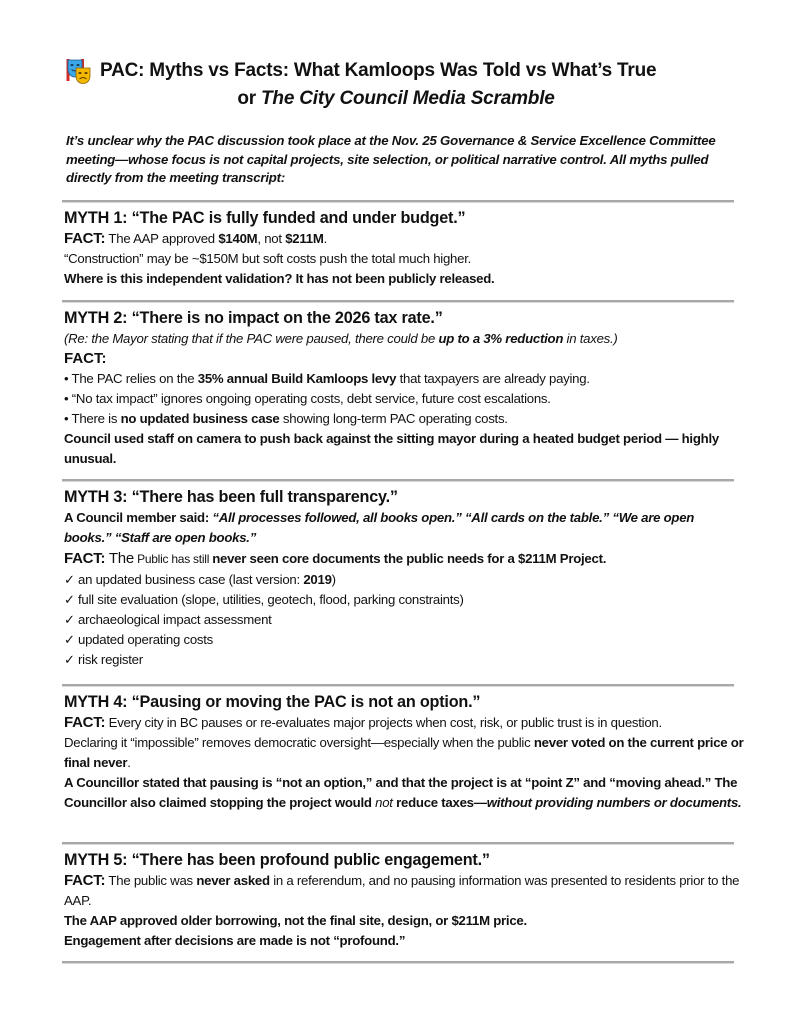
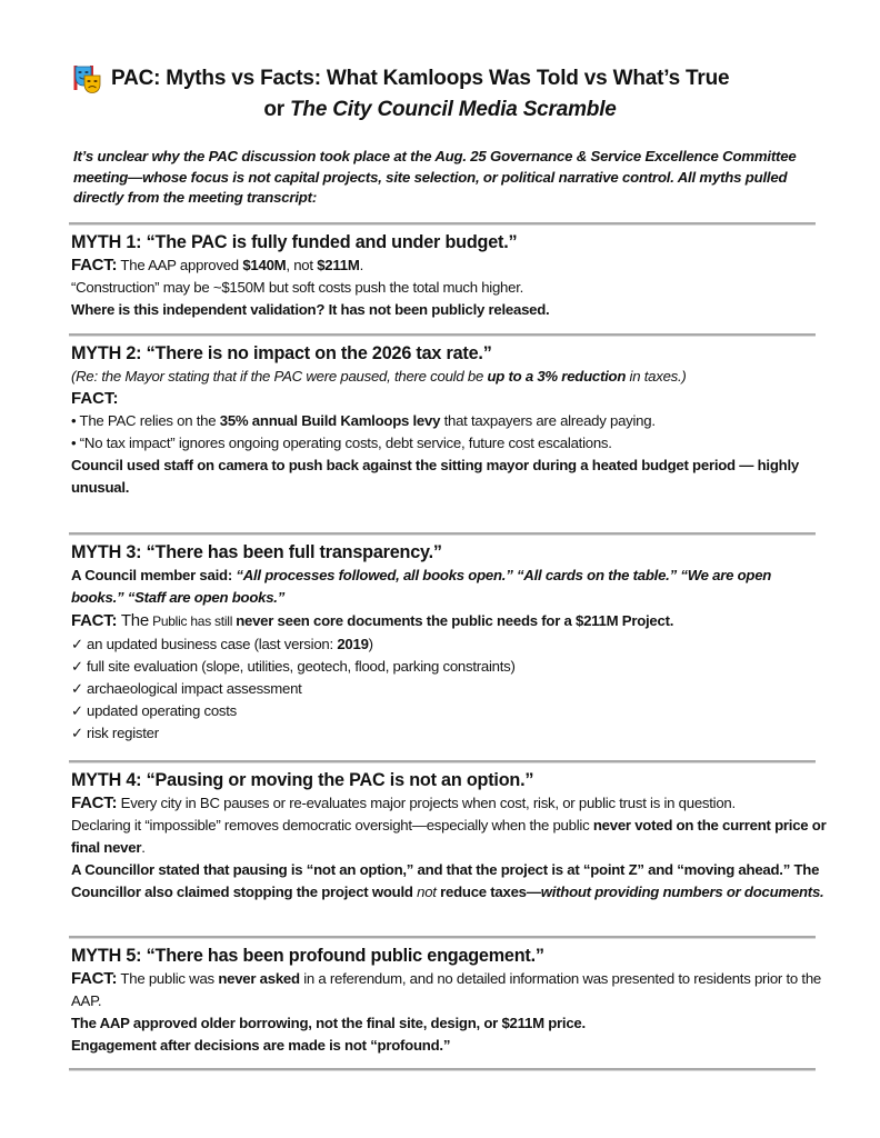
  PAC: Myths vs Facts: What Kamloops Was Told vs What’s True
  or The City Council Media Scramble
- It’s unclear why the PAC discussion took place at the Nov. 25 Governance & Service Excellence Committee meeting—whose focus is not capital projects, site selection, or political narrative control. All myths pulled directly from the meeting transcript:
+ It’s unclear why the PAC discussion took place at the Aug. 25 Governance & Service Excellence Committee meeting—whose focus is not capital projects, site selection, or political narrative control. All myths pulled directly from the meeting transcript:
  MYTH 1: “The PAC is fully funded and under budget.”
  FACT: The AAP approved $140M, not $211M.
  “Construction” may be ~$150M but soft costs push the total much higher.
  Where is this independent validation? It has not been publicly released.
  MYTH 2: “There is no impact on the 2026 tax rate.”
  (Re: the Mayor stating that if the PAC were paused, there could be up to a 3% reduction in taxes.)
  FACT:
  • The PAC relies on the 35% annual Build Kamloops levy that taxpayers are already paying.
  • “No tax impact” ignores ongoing operating costs, debt service, future cost escalations.
- • There is no updated business case showing long-term PAC operating costs.
  Council used staff on camera to push back against the sitting mayor during a heated budget period — highly unusual.
  MYTH 3: “There has been full transparency.”
  A Council member said: “All processes followed, all books open.” “All cards on the table.” “We are open books.” “Staff are open books.”
  FACT: The Public has still never seen core documents the public needs for a $211M Project.
  ✓ an updated business case (last version: 2019)
  ✓ full site evaluation (slope, utilities, geotech, flood, parking constraints)
  ✓ archaeological impact assessment
  ✓ updated operating costs
  ✓ risk register
  MYTH 4: “Pausing or moving the PAC is not an option.”
  FACT: Every city in BC pauses or re-evaluates major projects when cost, risk, or public trust is in question.
  Declaring it “impossible” removes democratic oversight—especially when the public never voted on the current price or final never.
  A Councillor stated that pausing is “not an option,” and that the project is at “point Z” and “moving ahead.” The Councillor also claimed stopping the project would not reduce taxes—without providing numbers or documents.
  MYTH 5: “There has been profound public engagement.”
- FACT: The public was never asked in a referendum, and no pausing information was presented to residents prior to the AAP.
+ FACT: The public was never asked in a referendum, and no detailed information was presented to residents prior to the AAP.
  The AAP approved older borrowing, not the final site, design, or $211M price.
  Engagement after decisions are made is not “profound.”
